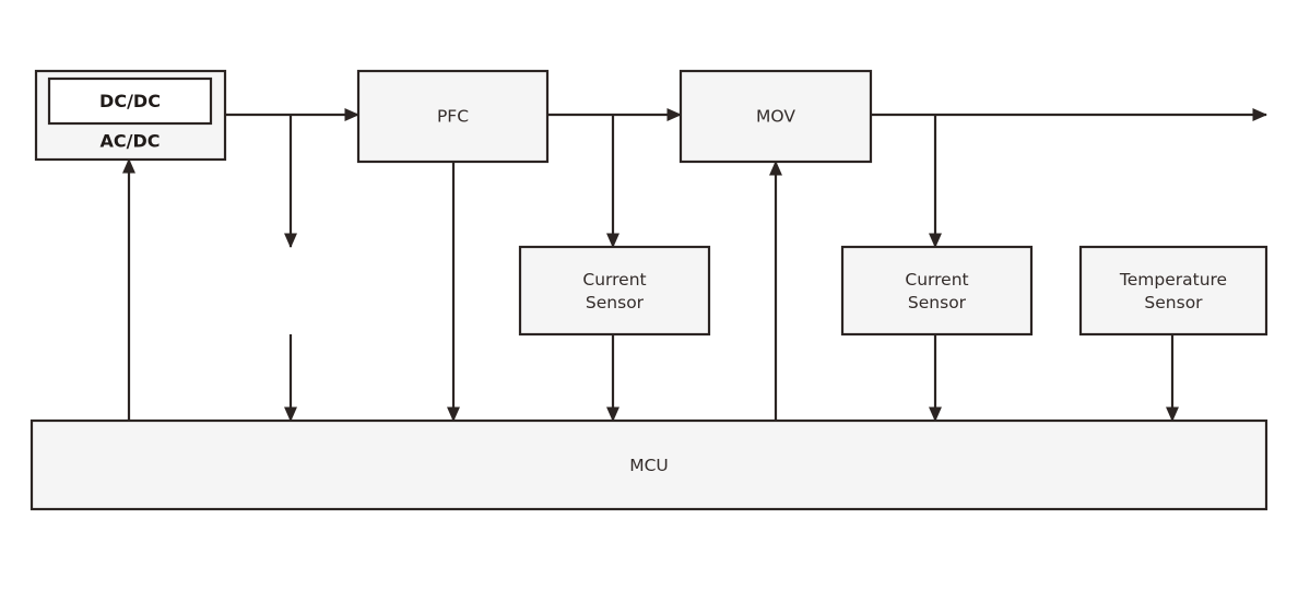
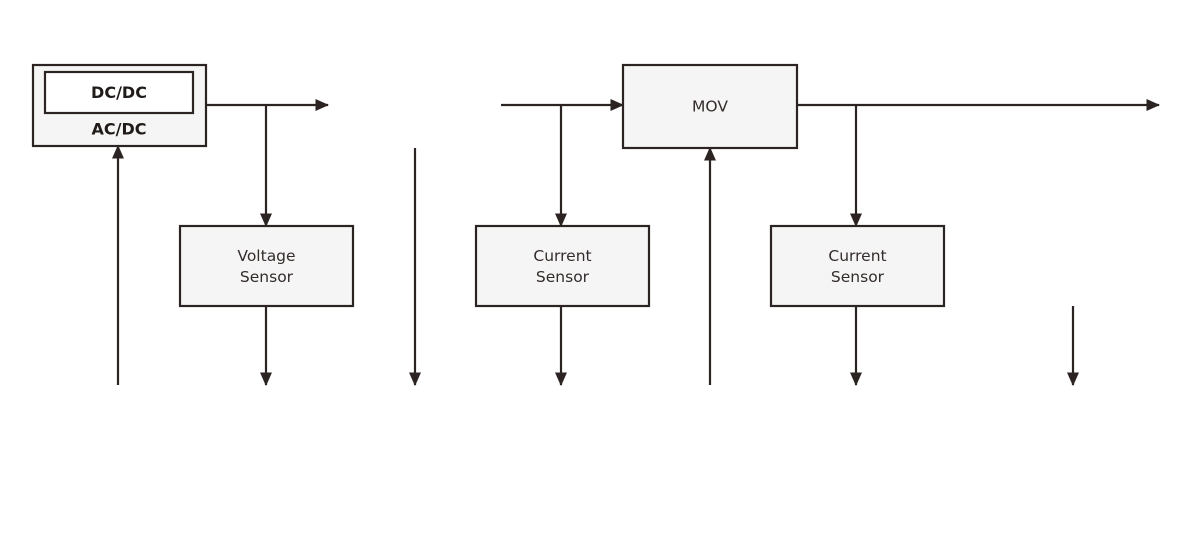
  DC/DC
  AC/DC
- PFC
  MOV
+ Voltage Sensor
  Current Sensor
  Current Sensor
- Temperature Sensor
- MCU
